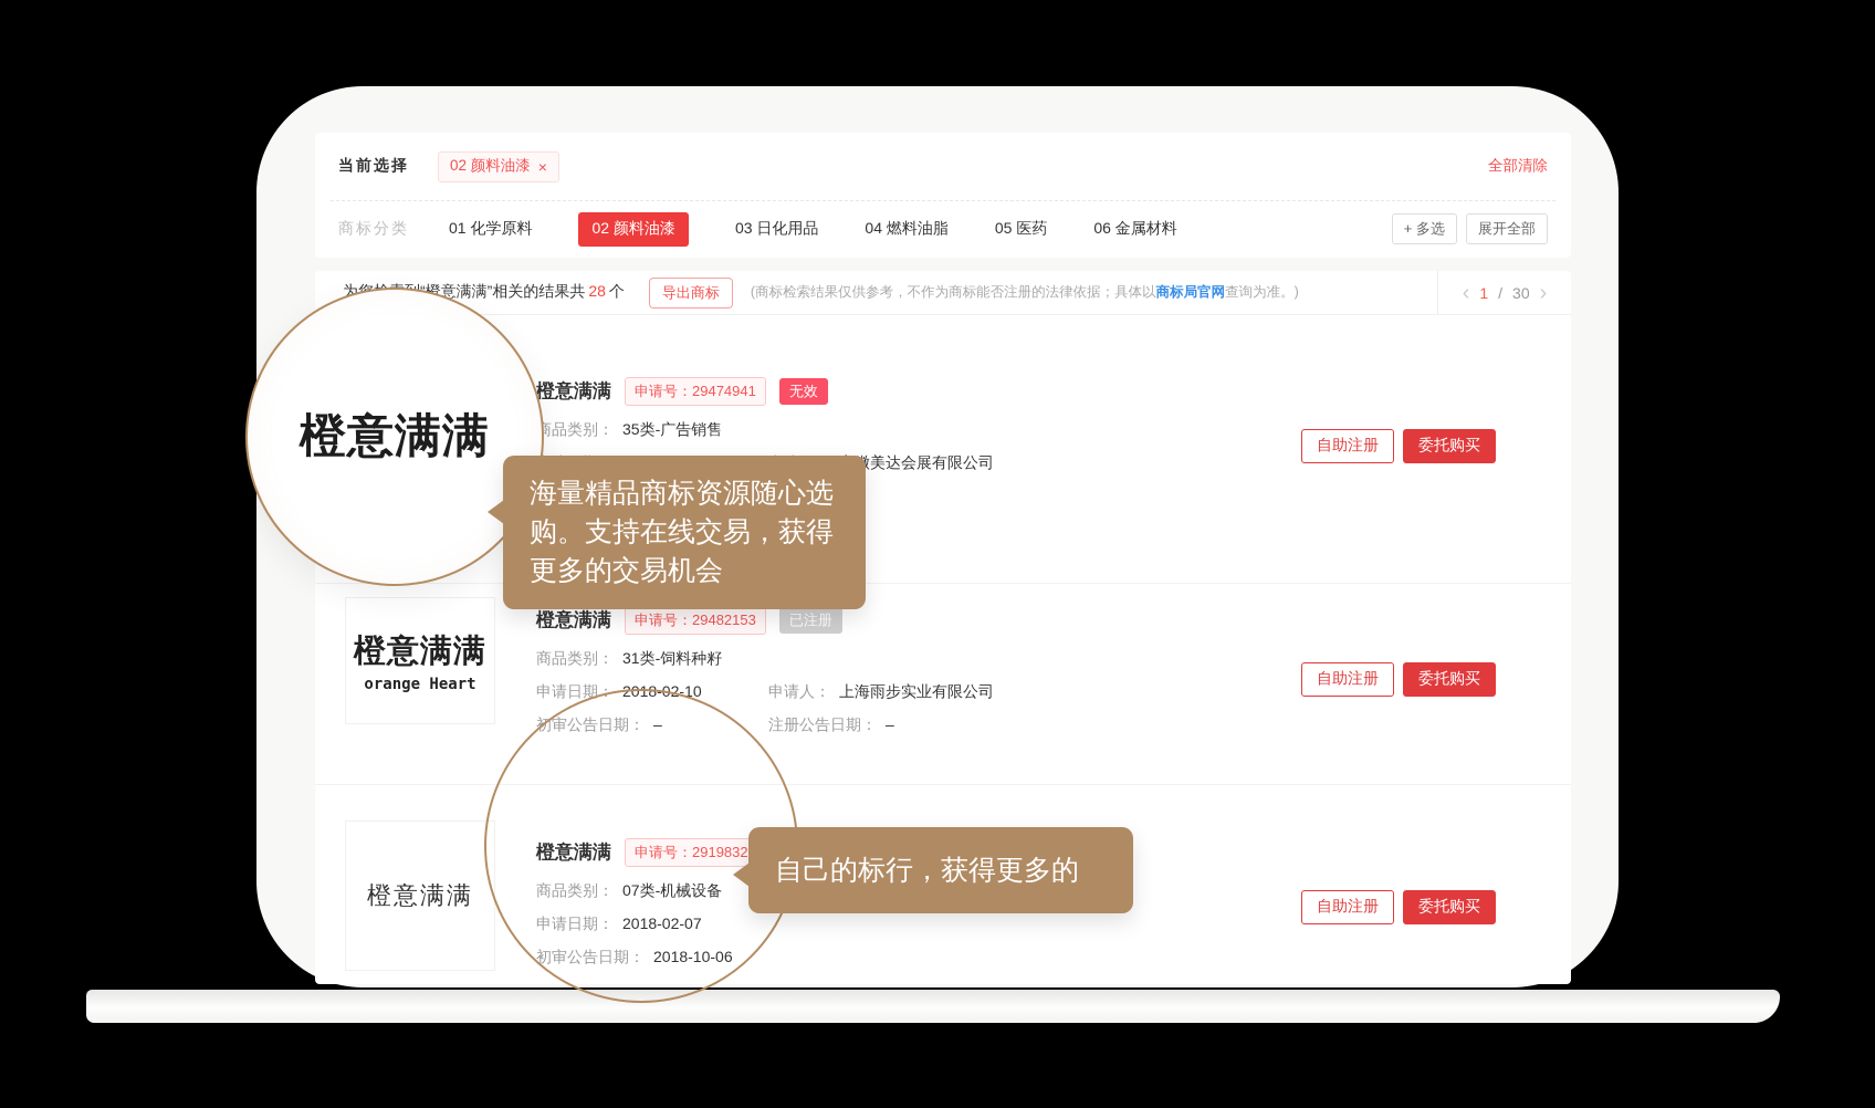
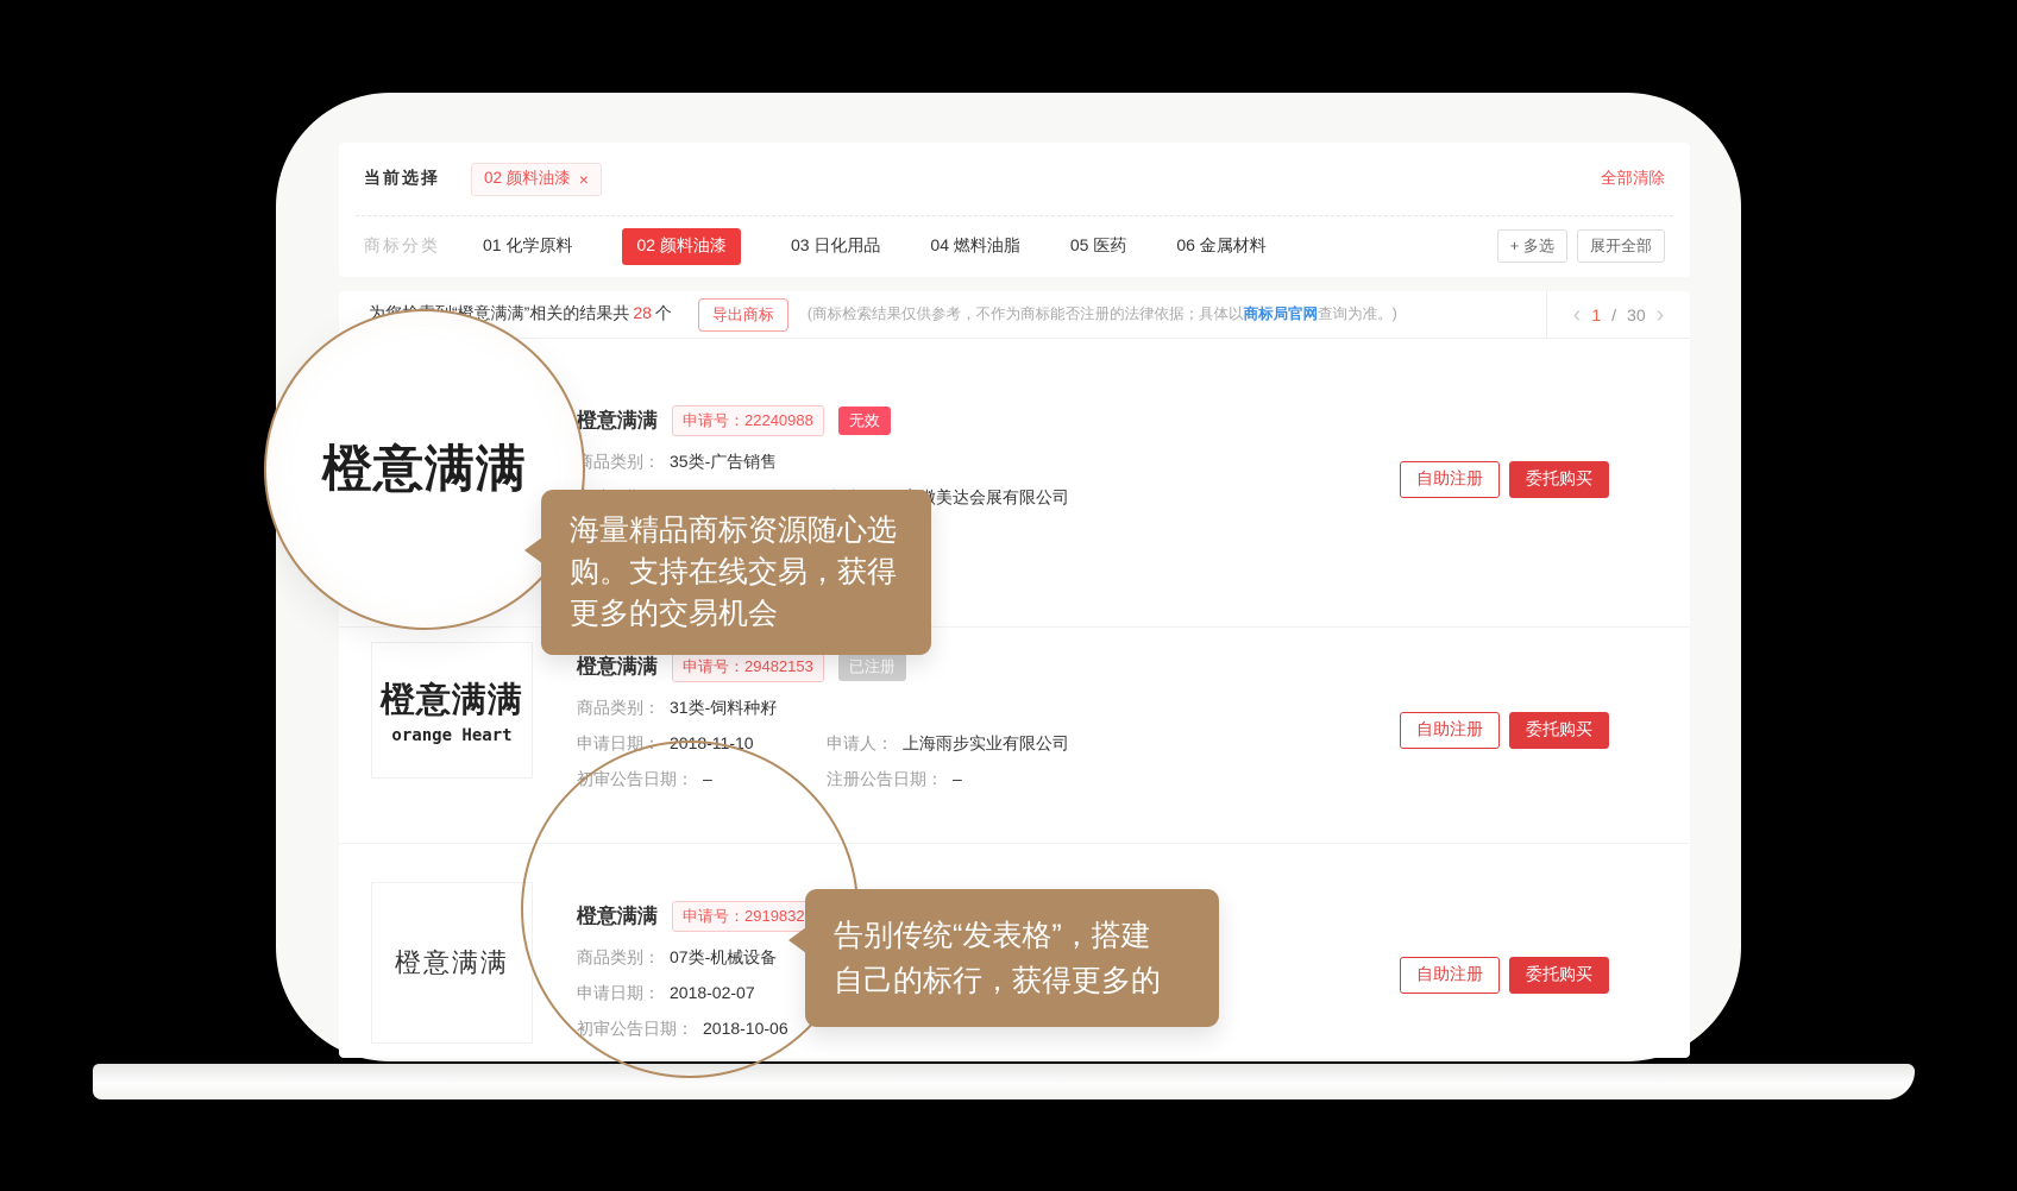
  当前选择
  02 颜料油漆
  ×
  全部清除
  商标分类
  01 化学原料
  02 颜料油漆
  03 日化用品
  04 燃料油脂
  05 医药
  06 金属材料
  + 多选
  展开全部
  为橙意满满”相关的结果共 28 个
  导出商标
  (商标检索结果仅供参考，不作为商标能否注册的法律依据；具体以商标局官网查询为准。)
  ‹
  1
  /
  30
  ›
  橙意满满
- 申请号：29474941
+ 申请号：22240988
  无效
  商品类别：
  35类-广告销售
  美达会展有限公司
  自助注册
  委托购买
  橙意满满
  orange Heart
  橙意满满
  申请号：29482153
  已注册
  商品类别：
  31类-饲料种籽
  申请日期：
- 2018-02-10
+ 2018-11-10
  申请人：
  上海雨步实业有限公司
  初审公告日期：
  –
  注册公告日期：
  –
  自助注册
  委托购买
  橙意满满
  橙意满满
  申请号：2919832
  商品类别：
  07类-机械设备
  申请日期：
  2018-02-07
  初审公告日期：
  2018-10-06
  自助注册
  委托购买
  橙意满满
  海量精品商标资源随心选
  购。支持在线交易，获得
  更多的交易机会
+ 告别传统“发表格”，搭建
  自己的标行，获得更多的
